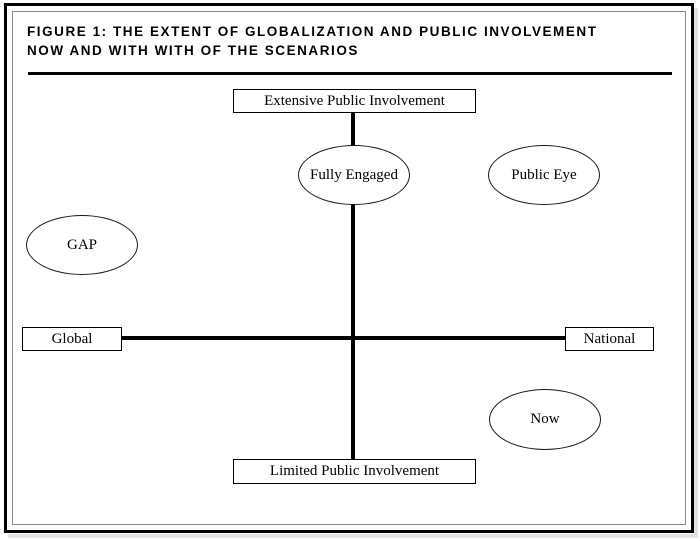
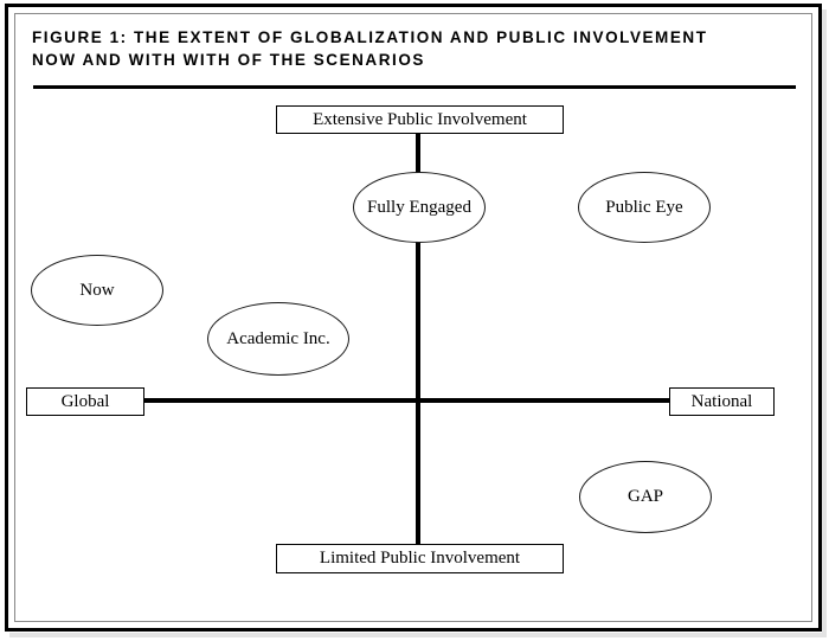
  FIGURE 1: THE EXTENT OF GLOBALIZATION AND PUBLIC INVOLVEMENT
  NOW AND WITH WITH OF THE SCENARIOS
  Extensive Public Involvement
  Limited Public Involvement
  Global
  National
  Fully Engaged
  Public Eye
- GAP
+ Now
+ Academic Inc.
- Now
+ GAP
